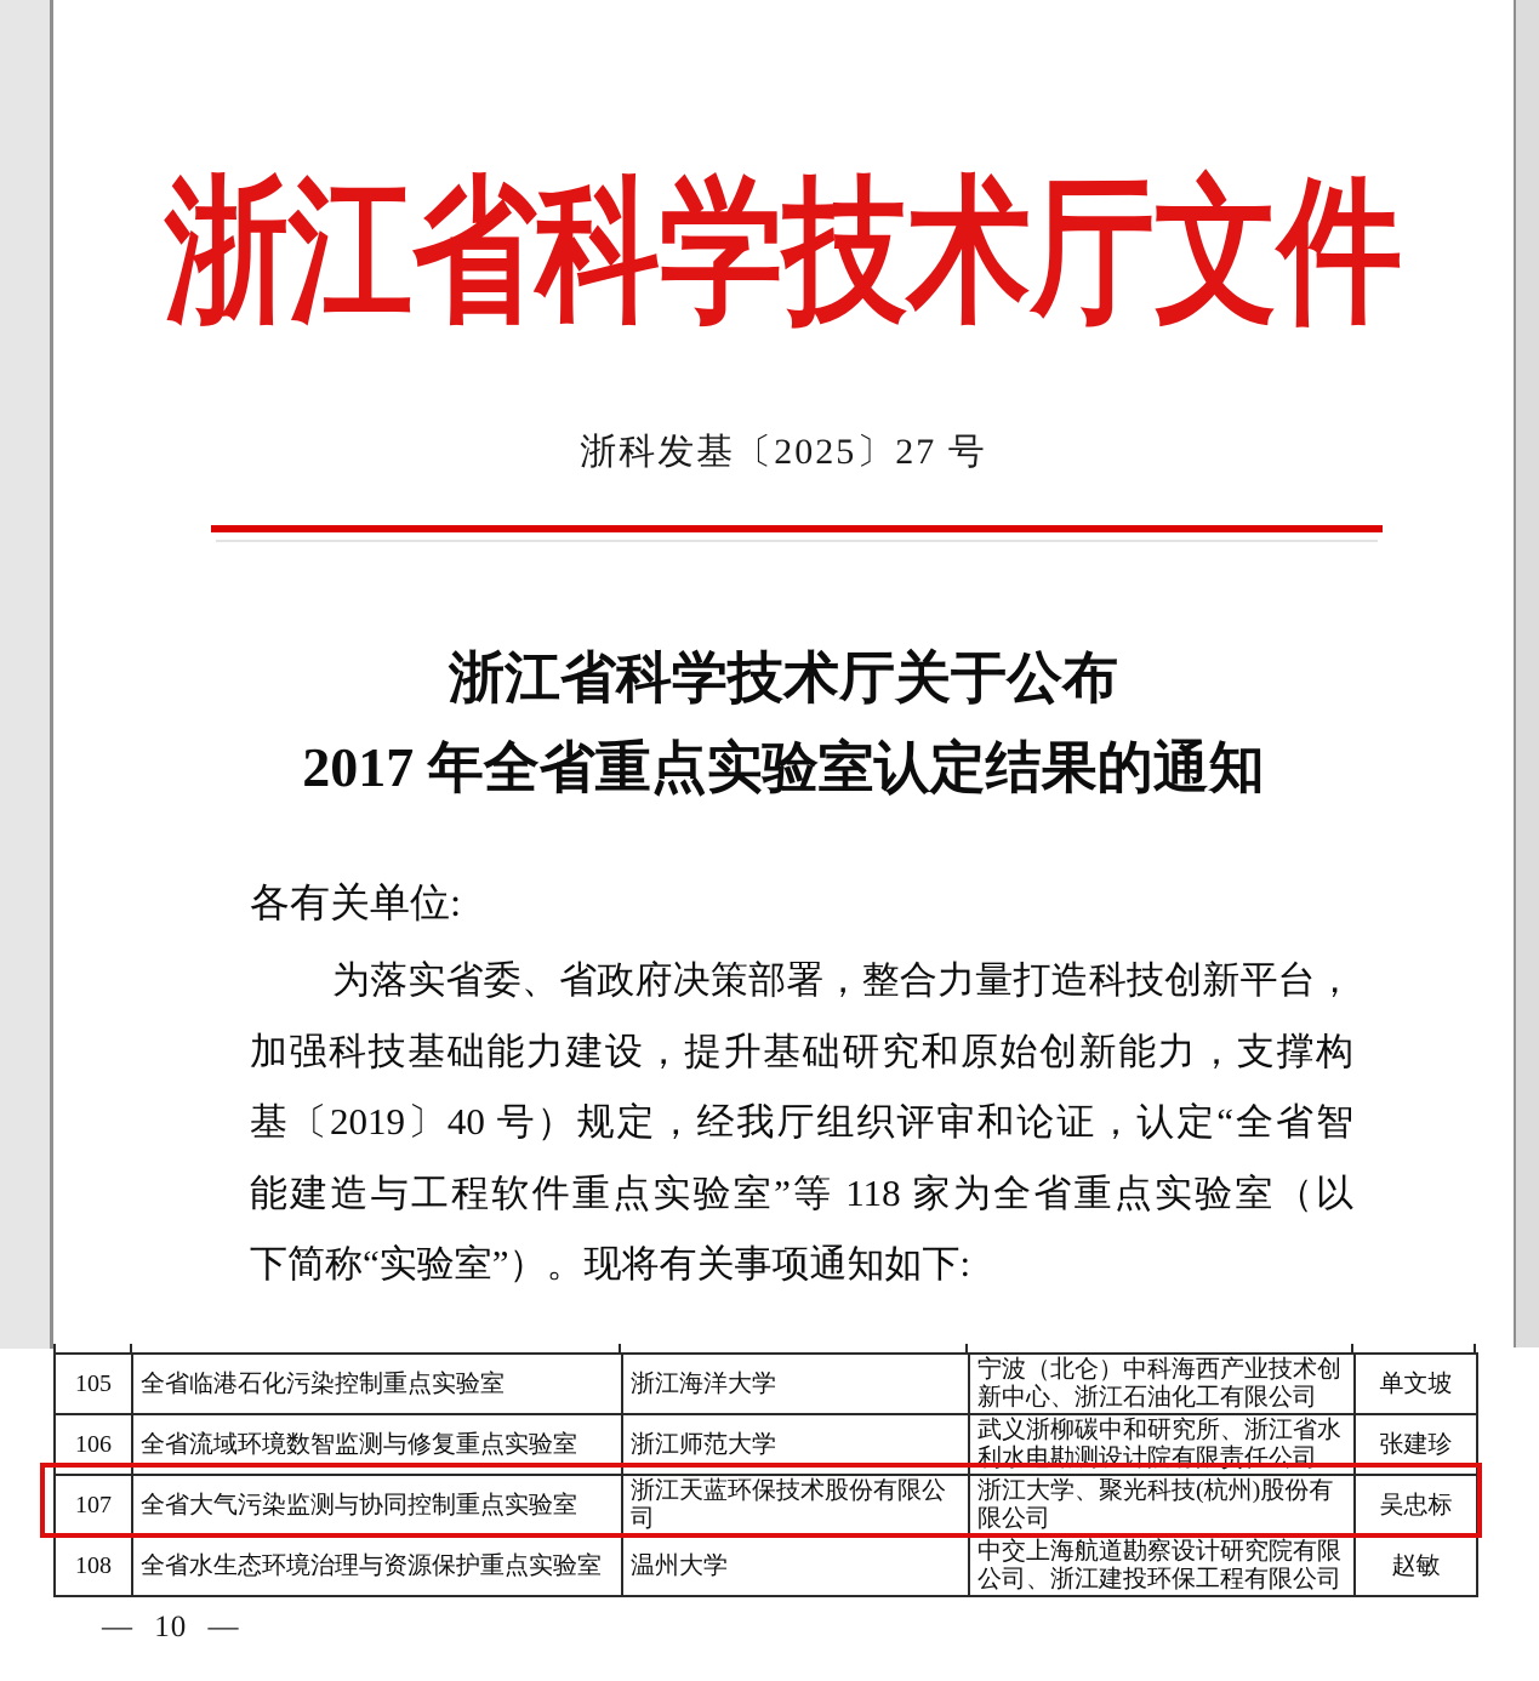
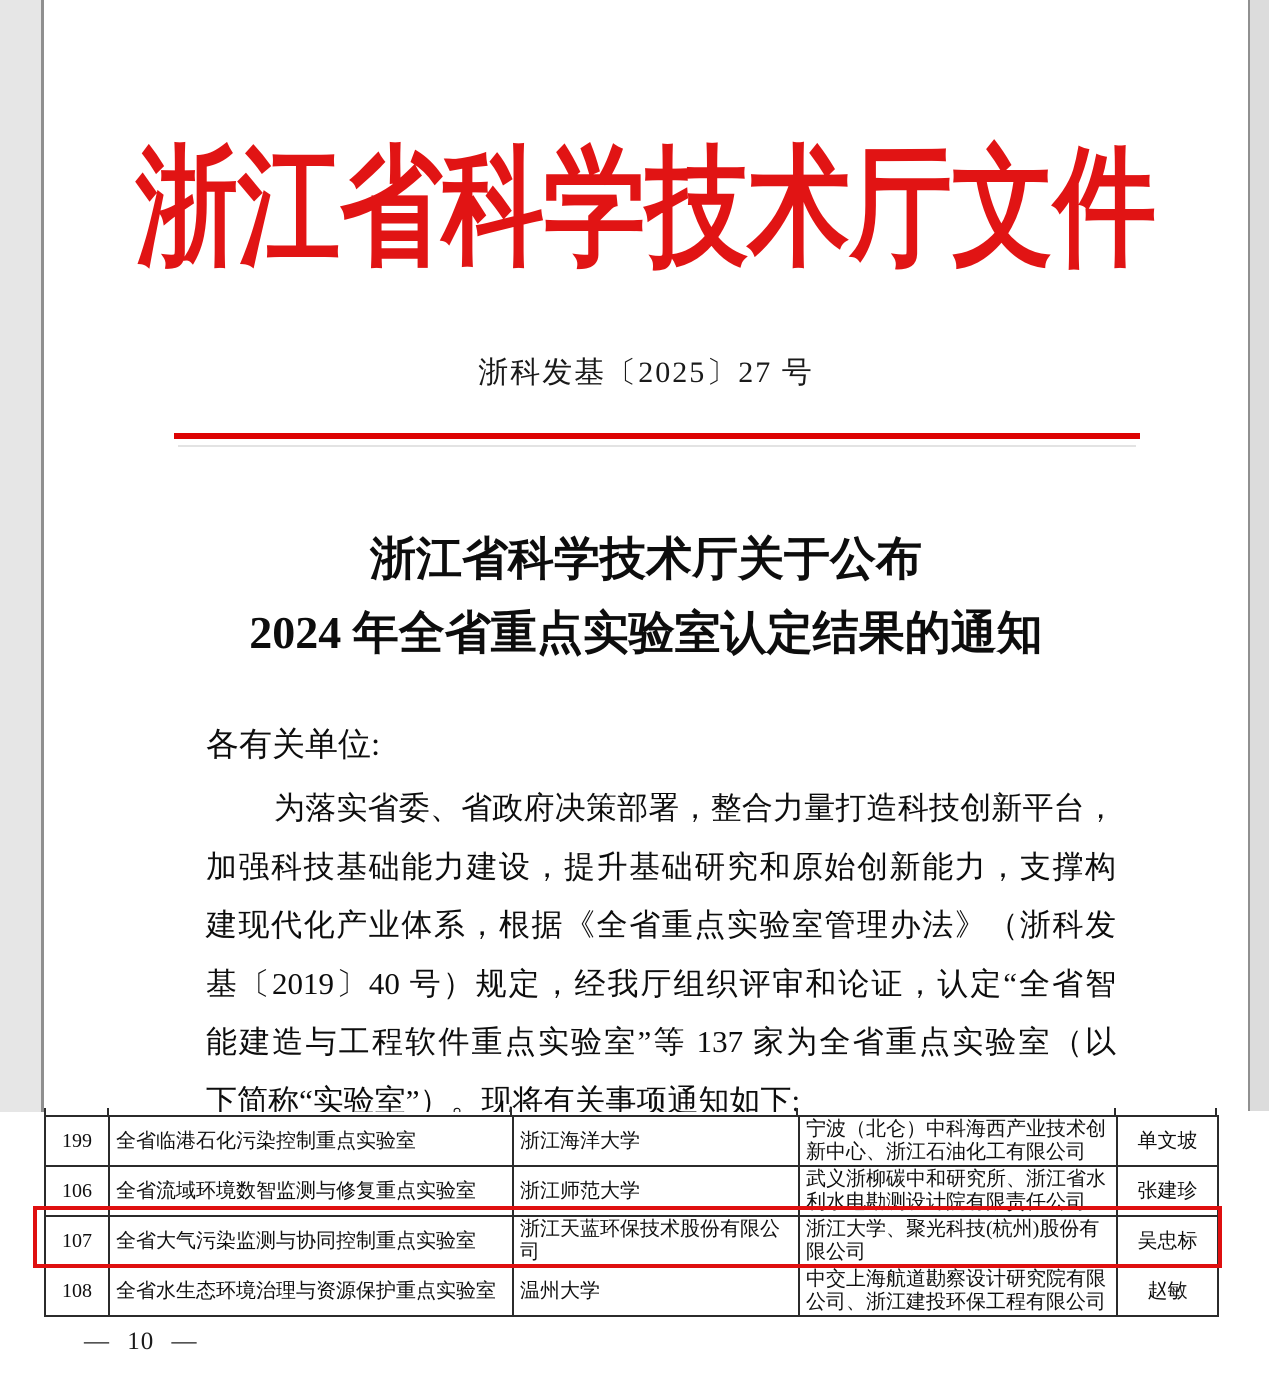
  浙江省科学技术厅文件
  浙科发基〔2025〕27 号
  浙江省科学技术厅关于公布
- 2017 年全省重点实验室认定结果的通知
+ 2024 年全省重点实验室认定结果的通知
  各有关单位:
  为落实省委、省政府决策部署，整合力量打造科技创新平台，
  加强科技基础能力建设，提升基础研究和原始创新能力，支撑构
+ 建现代化产业体系，根据《全省重点实验室管理办法》（浙科发
  基〔2019〕40 号）规定，经我厅组织评审和论证，认定“全省智
- 能建造与工程软件重点实验室”等 118 家为全省重点实验室（以
+ 能建造与工程软件重点实验室”等 137 家为全省重点实验室（以
  下简称“实验室”）。现将有关事项通知如下:
- 105	全省临港石化污染控制重点实验室	浙江海洋大学	宁波（北仑）中科海西产业技术创新中心、浙江石油化工有限公司	单文坡
+ 199	全省临港石化污染控制重点实验室	浙江海洋大学	宁波（北仑）中科海西产业技术创新中心、浙江石油化工有限公司	单文坡
  106	全省流域环境数智监测与修复重点实验室	浙江师范大学	武义浙柳碳中和研究所、浙江省水利水电勘测设计院有限责任公司	张建珍
  107	全省大气污染监测与协同控制重点实验室	浙江天蓝环保技术股份有限公司	浙江大学、聚光科技(杭州)股份有限公司	吴忠标
  108	全省水生态环境治理与资源保护重点实验室	温州大学	中交上海航道勘察设计研究院有限公司、浙江建投环保工程有限公司	赵敏
  — 10 —
